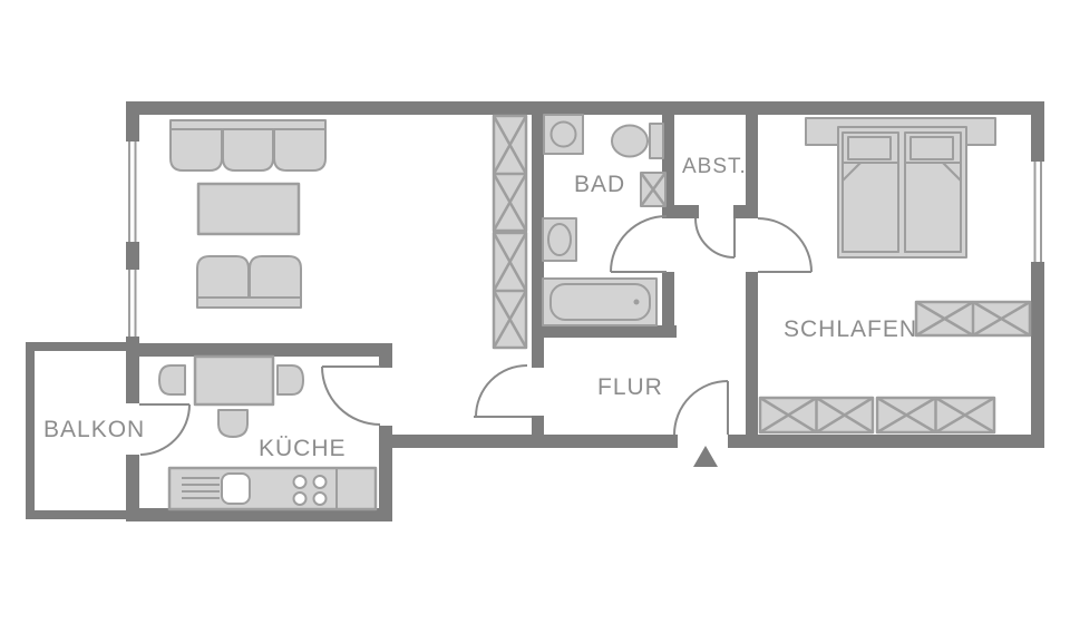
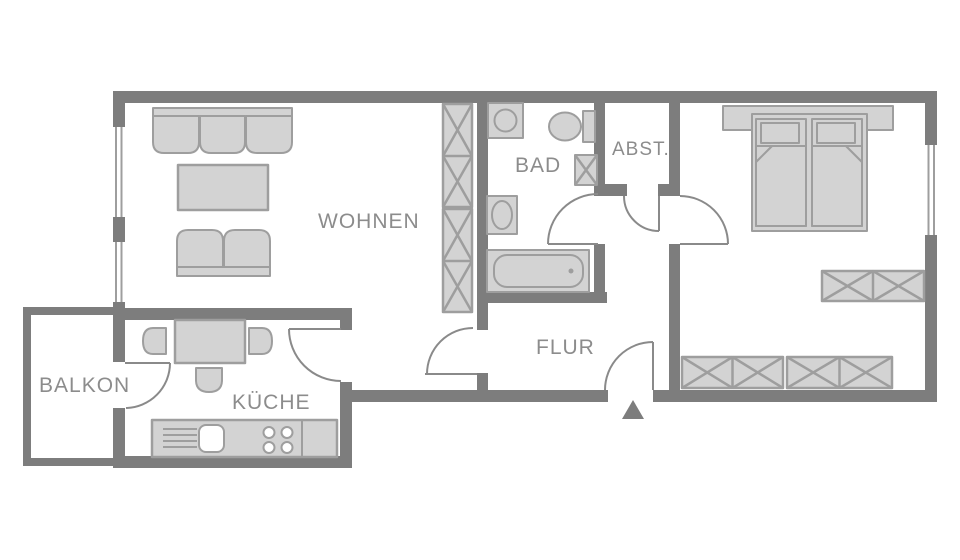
+ WOHNEN
  BAD
  ABST.
- SCHLAFEN
  FLUR
  BALKON
  KÜCHE
